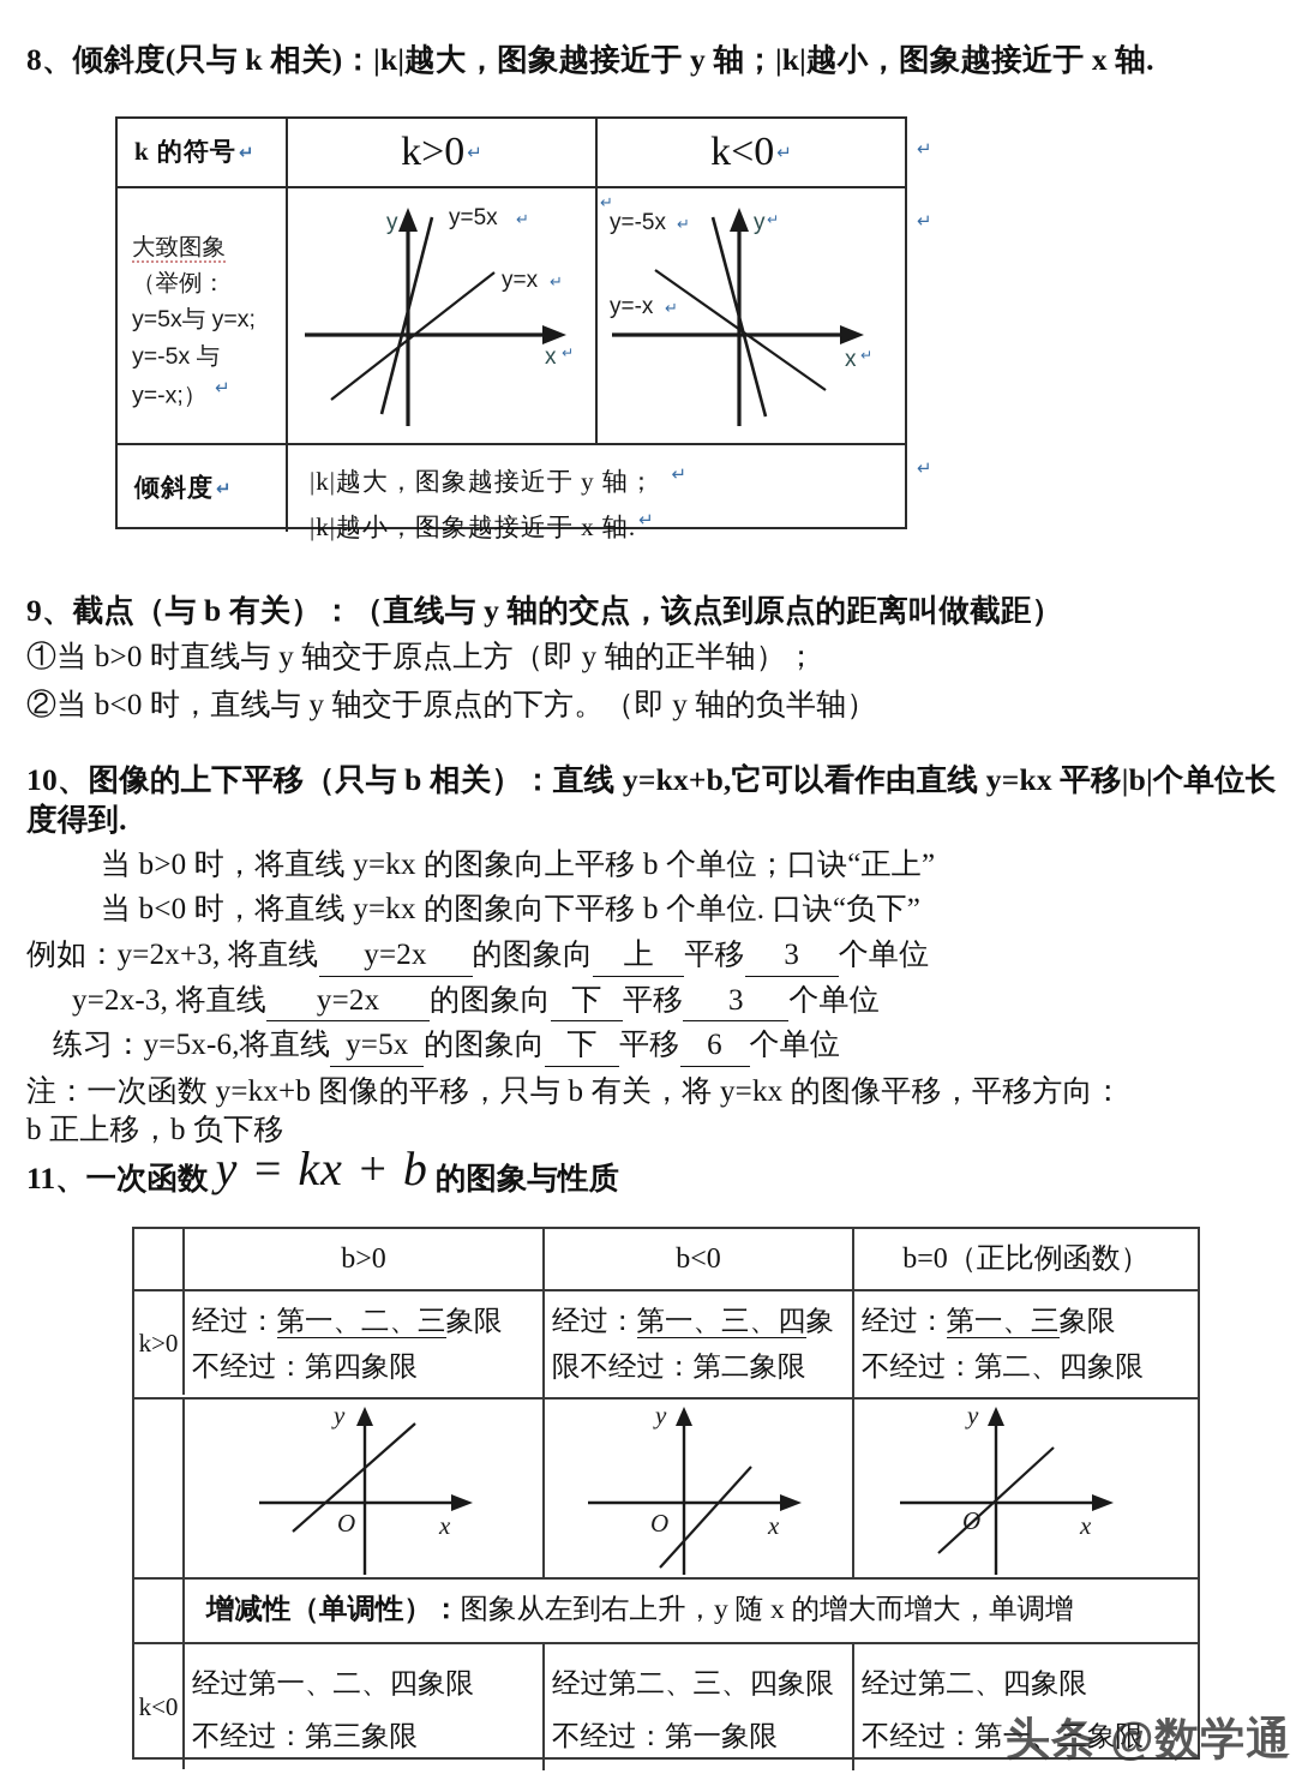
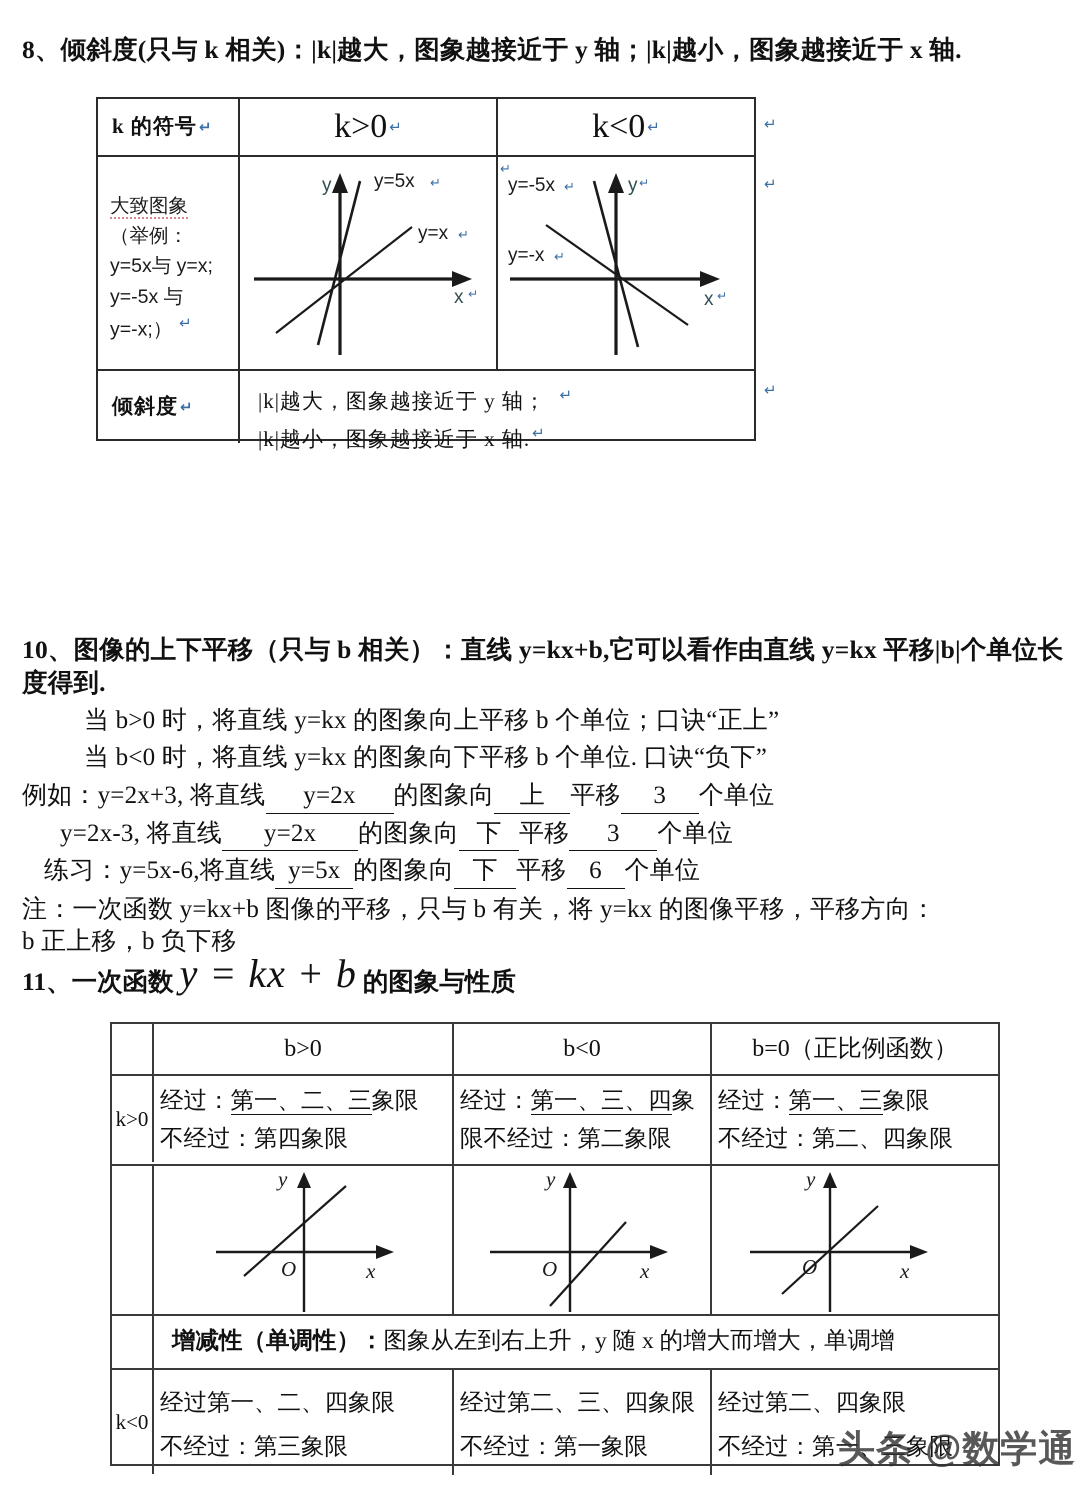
  8、倾斜度(只与 k 相关)：|k|越大，图象越接近于 y 轴；|k|越小，图象越接近于 x 轴.
  k 的符号
  ↵
  k>0
  ↵
  k<0
  ↵
  大致图象
  （举例：
  y=5x与 y=x;
  y=-5x 与
  y=-x;） ↵
  y=5x
  ↵
  y=x
  ↵
  y
  x
  ↵
  y=-5x
  ↵
  y=-x
  ↵
  y
  ↵
  x
  ↵
  ↵
  倾斜度
  ↵
  |k|越大，图象越接近于 y 轴； ↵
  |k|越小，图象越接近于 x 轴.↵
  ↵
  ↵
  ↵
- 9、截点（与 b 有关）：（直线与 y 轴的交点，该点到原点的距离叫做截距）
- ①当 b>0 时直线与 y 轴交于原点上方（即 y 轴的正半轴）；
- ②当 b<0 时，直线与 y 轴交于原点的下方。（即 y 轴的负半轴）
  10、图像的上下平移（只与 b 相关）：直线 y=kx+b,它可以看作由直线 y=kx 平移|b|个单位长
  度得到.
  当 b>0 时，将直线 y=kx 的图象向上平移 b 个单位；口诀“正上”
  当 b<0 时，将直线 y=kx 的图象向下平移 b 个单位. 口诀“负下”
  例如：y=2x+3, 将直线 y=2x 的图象向 上 平移 3 个单位
  y=2x-3, 将直线 y=2x 的图象向 下 平移 3 个单位
  练习：y=5x-6,将直线 y=5x 的图象向 下 平移 6 个单位
  注：一次函数 y=kx+b 图像的平移，只与 b 有关，将 y=kx 的图像平移，平移方向：
  b 正上移，b 负下移
  11、一次函数
  y = kx + b
  的图象与性质
  b>0
  b<0
  b=0（正比例函数）
  k>0
  经过：第一、二、三象限
  不经过：第四象限
  经过：第一、三、四象
  限不经过：第二象限
  经过：第一、三象限
  不经过：第二、四象限
  y
  O
  x
  y
  O
  x
  y
  O
  x
  增减性（单调性）：图象从左到右上升，y 随 x 的增大而增大，单调增
  k<0
  经过第一、二、四象限
  不经过：第三象限
  经过第二、三、四象限
  不经过：第一象限
  经过第二、四象限
  不经过：第一、三象限
  头条 @数学通
